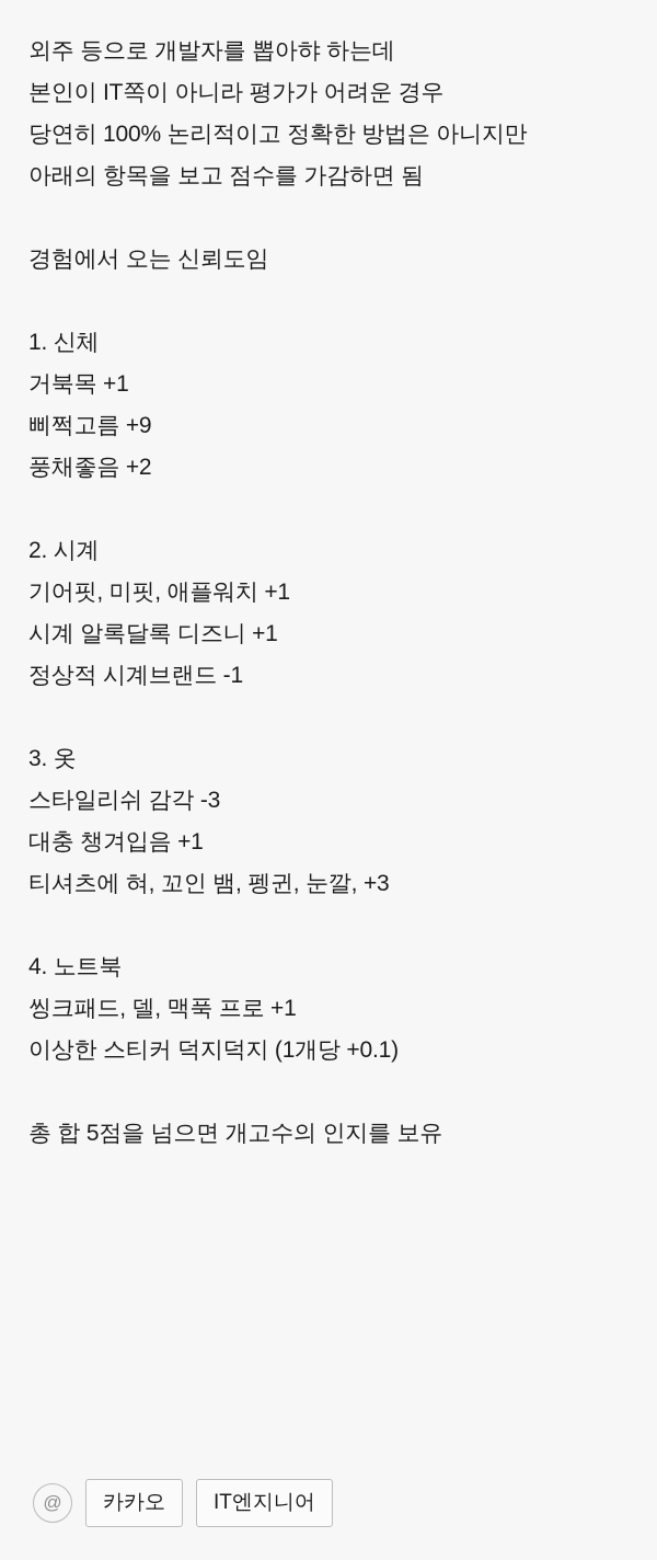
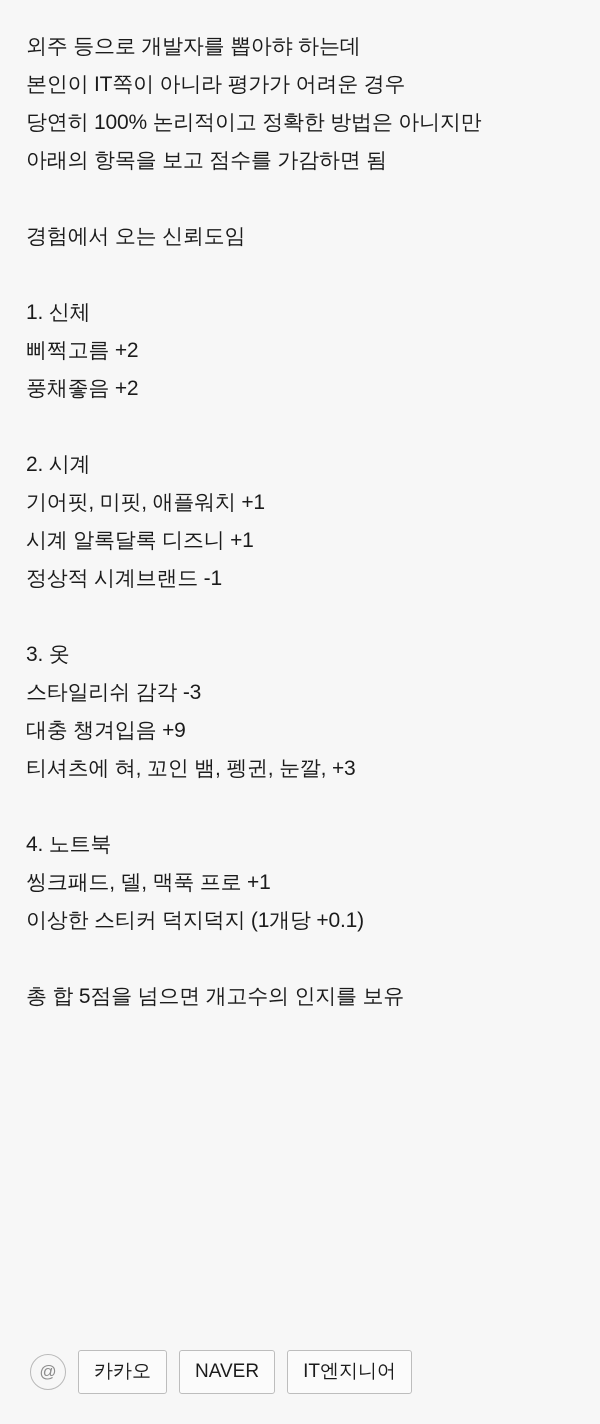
  외주 등으로 개발자를 뽑아햐 하는데
  본인이 IT쪽이 아니라 평가가 어려운 경우
  당연히 100% 논리적이고 정확한 방법은 아니지만
  아래의 항목을 보고 점수를 가감하면 됨
  경험에서 오는 신뢰도임
  1. 신체
- 거북목 +1
- 삐쩍고름 +9
+ 삐쩍고름 +2
  풍채좋음 +2
  2. 시계
  기어핏, 미핏, 애플워치 +1
  시계 알록달록 디즈니 +1
  정상적 시계브랜드 -1
  3. 옷
  스타일리쉬 감각 -3
- 대충 챙겨입음 +1
+ 대충 챙겨입음 +9
  티셔츠에 혀, 꼬인 뱀, 펭귄, 눈깔, +3
  4. 노트북
  씽크패드, 델, 맥푹 프로 +1
  이상한 스티커 덕지덕지 (1개당 +0.1)
  총 합 5점을 넘으면 개고수의 인지를 보유
  @
  카카오
+ NAVER
  IT엔지니어
